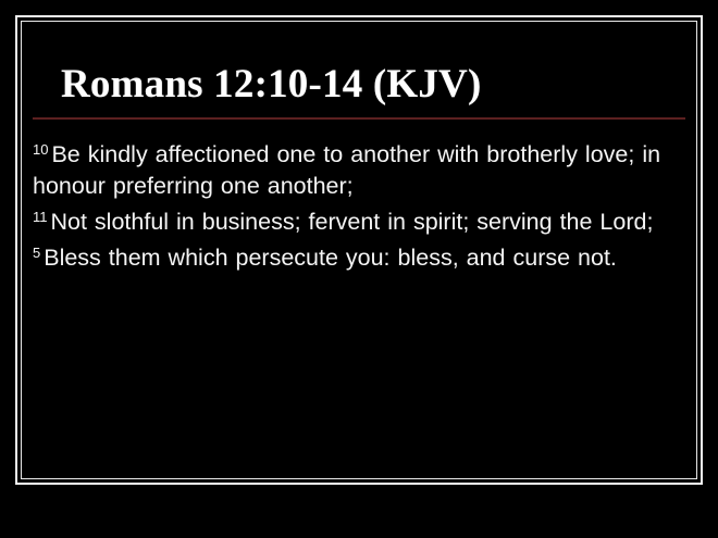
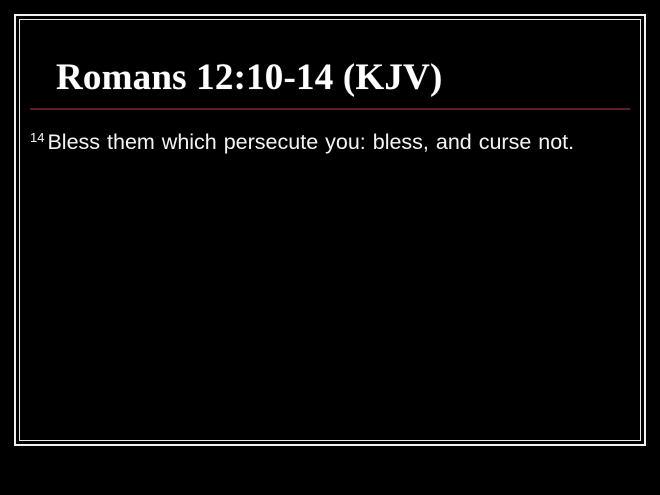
  Romans 12:10-14 (KJV)
- 10 Be kindly affectioned one to another with brotherly love; in honour preferring one another;
- 11 Not slothful in business; fervent in spirit; serving the Lord;
- 5 Bless them which persecute you: bless, and curse not.
+ 14 Bless them which persecute you: bless, and curse not.
